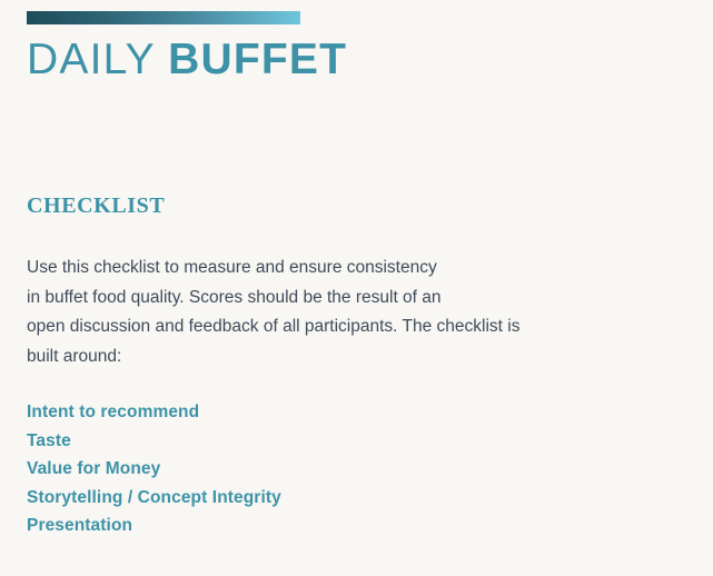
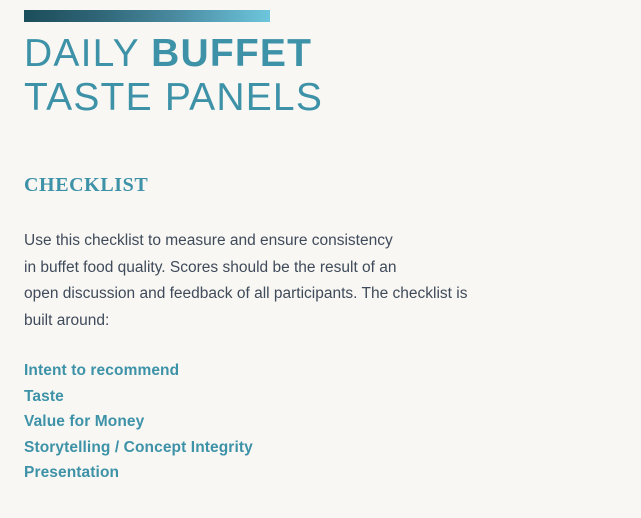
  DAILY BUFFET
+ TASTE PANELS
  CHECKLIST
  Use this checklist to measure and ensure consistency
  in buffet food quality. Scores should be the result of an
  open discussion and feedback of all participants. The checklist is
  built around:
  Intent to recommend
  Taste
  Value for Money
  Storytelling / Concept Integrity
  Presentation
